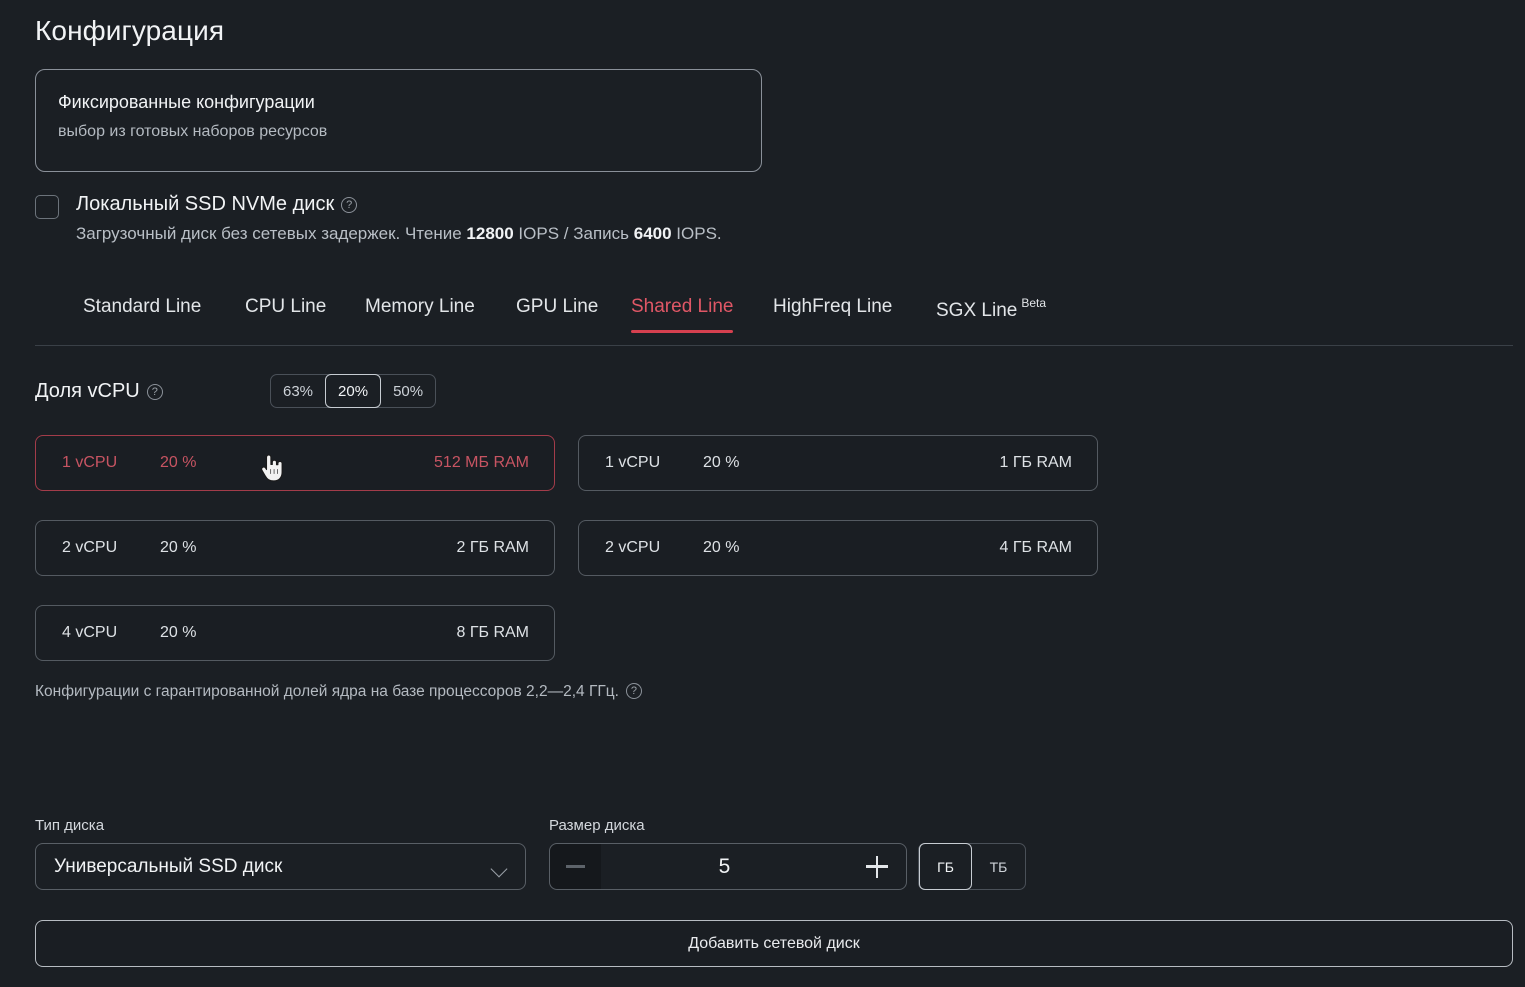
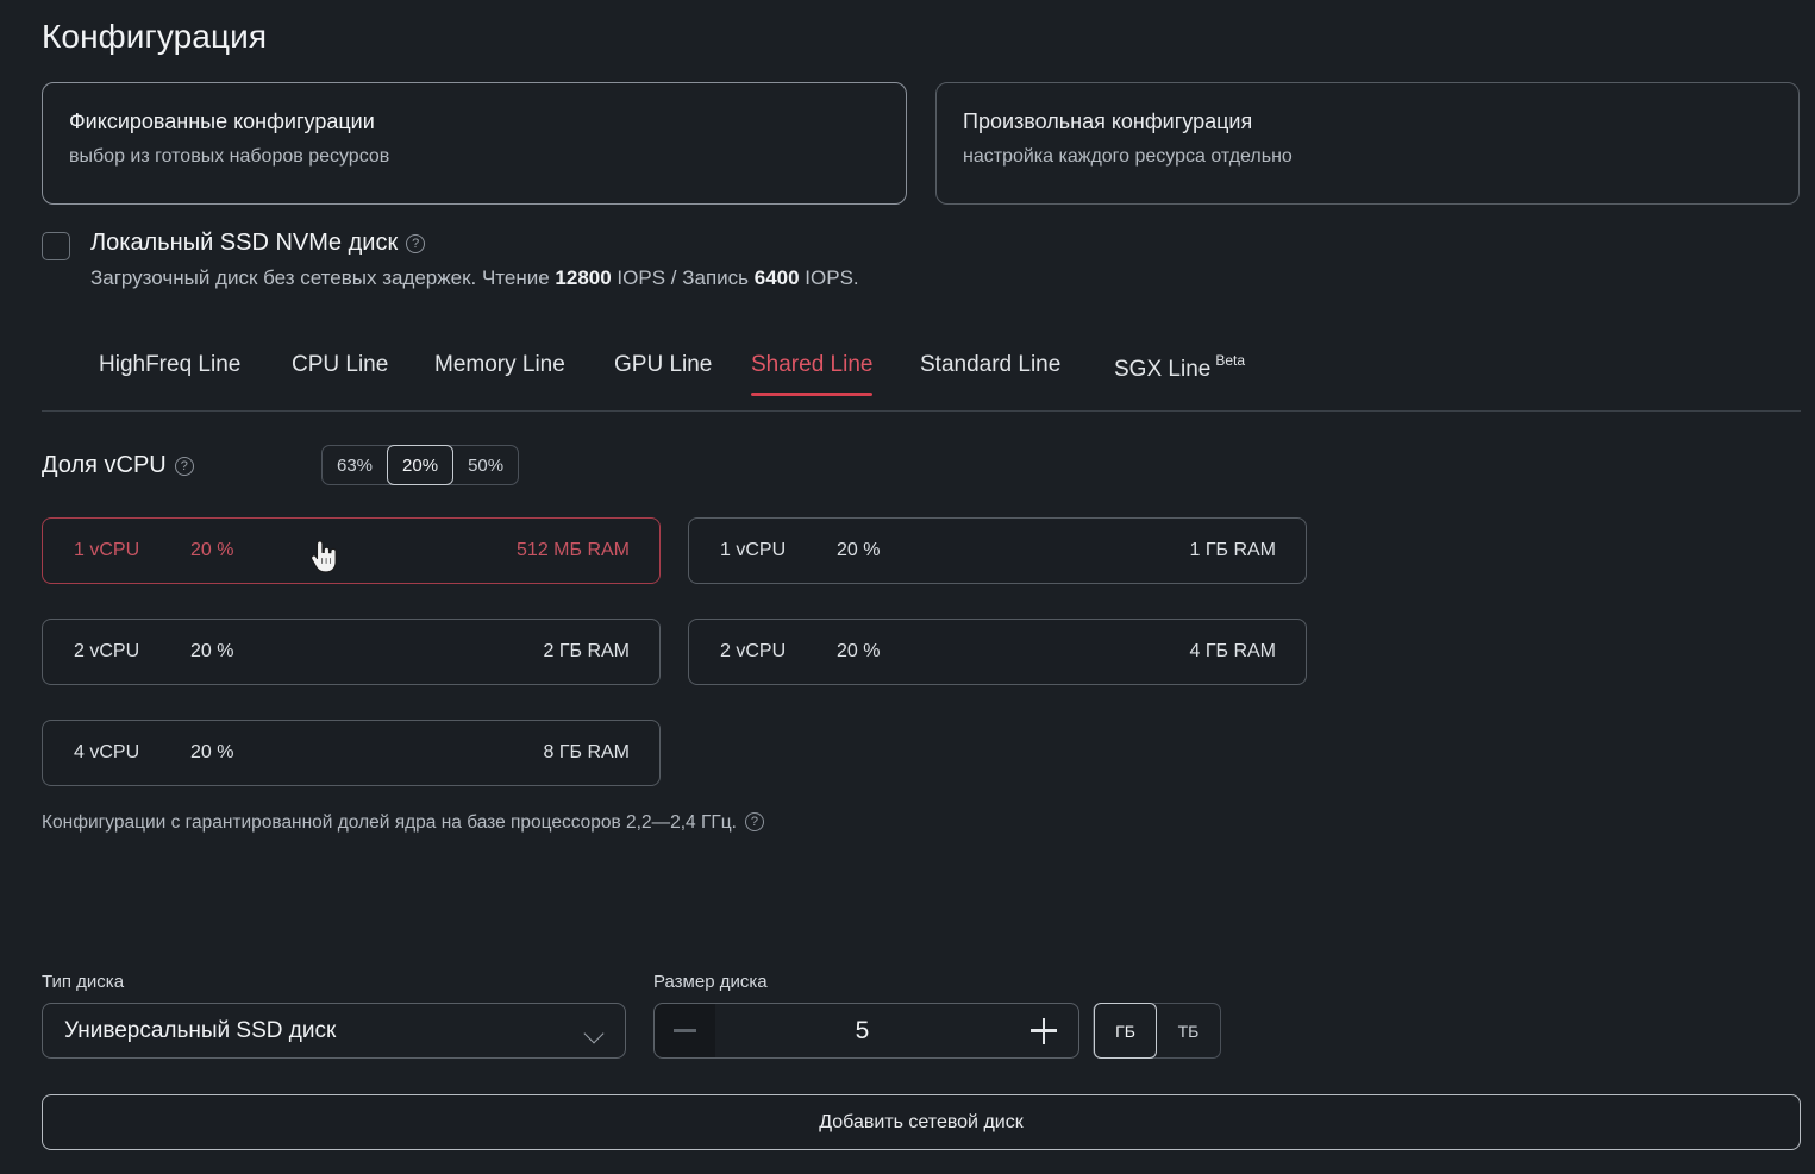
  Конфигурация
  Фиксированные конфигурации
  выбор из готовых наборов ресурсов
+ Произвольная конфигурация
+ настройка каждого ресурса отдельно
  Локальный SSD NVMe диск ?
  Загрузочный диск без сетевых задержек. Чтение 12800 IOPS / Запись 6400 IOPS.
- Standard Line
+ HighFreq Line
  CPU Line
  Memory Line
  GPU Line
  Shared Line
- HighFreq Line
+ Standard Line
  SGX Line Beta
  Доля vCPU ?
  63%
  20%
  50%
  1 vCPU
  20 %
  512 МБ RAM
  1 vCPU
  20 %
  1 ГБ RAM
  2 vCPU
  20 %
  2 ГБ RAM
  2 vCPU
  20 %
  4 ГБ RAM
  4 vCPU
  20 %
  8 ГБ RAM
  Конфигурации с гарантированной долей ядра на базе процессоров 2,2—2,4 ГГц. ?
  Тип диска
  Универсальный SSD диск
  Размер диска
  5
  ГБ
  ТБ
  Добавить сетевой диск
